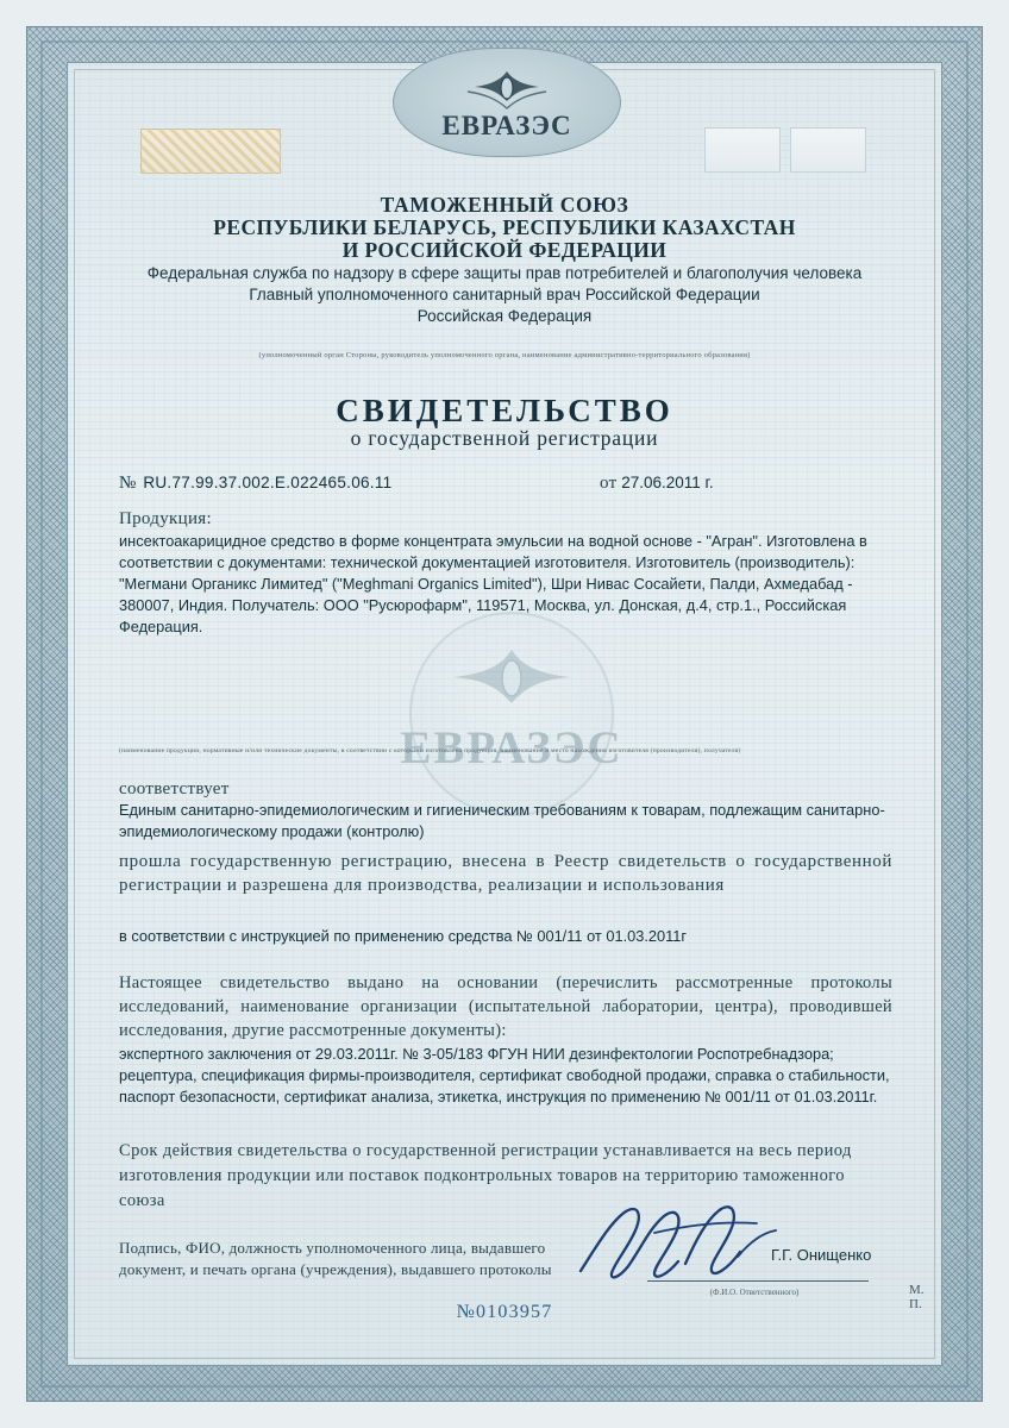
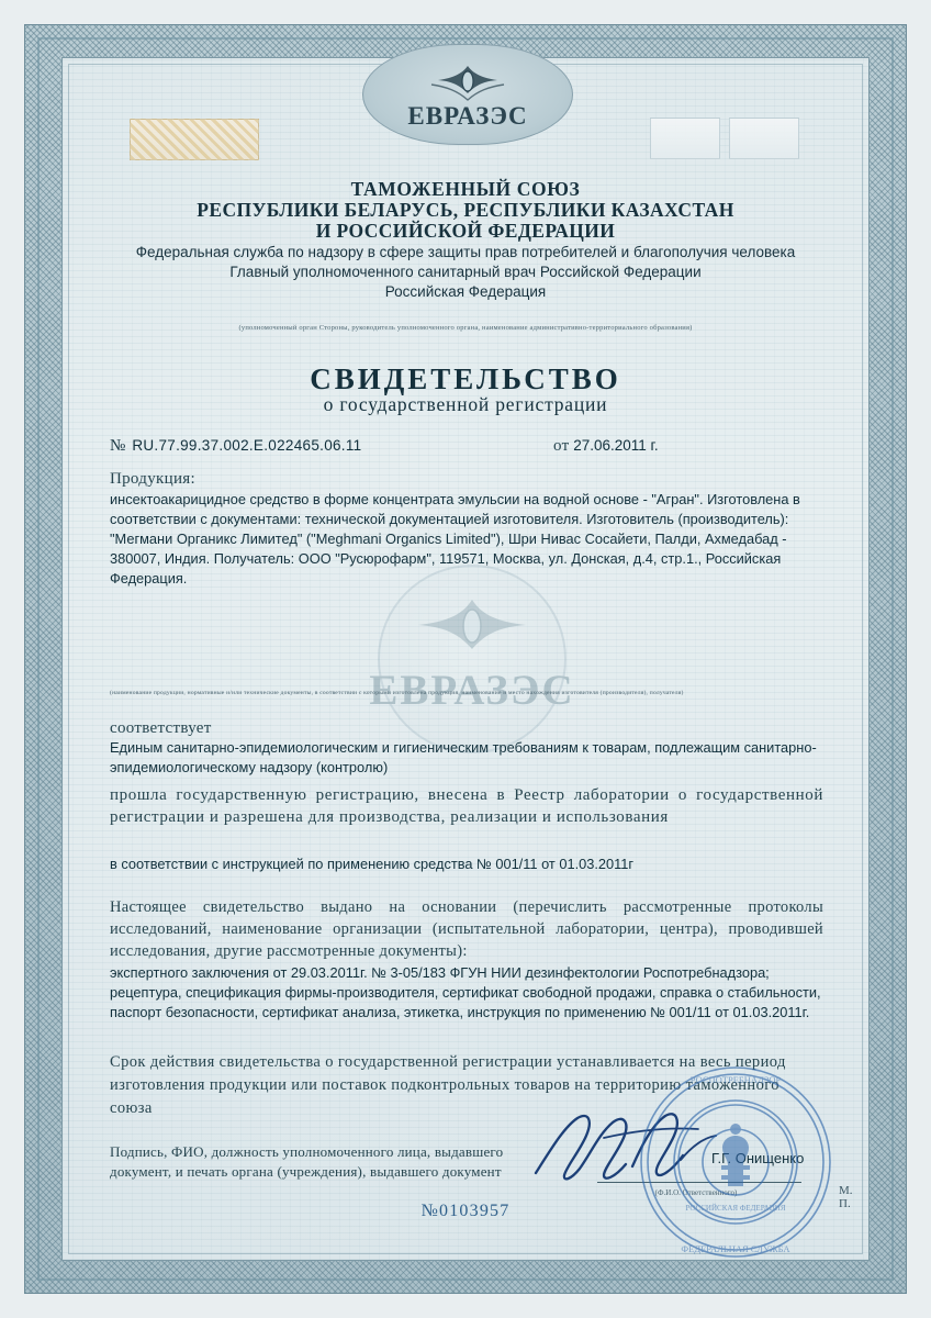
  ЕВРАЗЭС
  ЕВРАЗЭС
  ТАМОЖЕННЫЙ СОЮЗ
  РЕСПУБЛИКИ БЕЛАРУСЬ, РЕСПУБЛИКИ КАЗАХСТАН
  И РОССИЙСКОЙ ФЕДЕРАЦИИ
  Федеральная служба по надзору в сфере защиты прав потребителей и благополучия человека
  Главный уполномоченного санитарный врач Российской Федерации
  Российская Федерация
  СВИДЕТЕЛЬСТВО
  о государственной регистрации
  № RU.77.99.37.002.Е.022465.06.11
  от 27.06.2011 г.
  Продукция:
  инсектоакарицидное средство в форме концентрата эмульсии на водной основе - "Агран". Изготовлена в соответствии с документами: технической документацией изготовителя. Изготовитель (производитель): "Мегмани Органикс Лимитед" ("Meghmani Organics Limited"), Шри Нивас Сосайети, Палди, Ахмедабад - 380007, Индия. Получатель: ООО "Русюрофарм", 119571, Москва, ул. Донская, д.4, стр.1., Российская Федерация.
  соответствует
- Единым санитарно-эпидемиологическим и гигиеническим требованиям к товарам, подлежащим санитарно-эпидемиологическому продажи (контролю)
+ Единым санитарно-эпидемиологическим и гигиеническим требованиям к товарам, подлежащим санитарно-эпидемиологическому надзору (контролю)
- прошла государственную регистрацию, внесена в Реестр свидетельств о государственной регистрации и разрешена для производства, реализации и использования
+ прошла государственную регистрацию, внесена в Реестр лаборатории о государственной регистрации и разрешена для производства, реализации и использования
  в соответствии с инструкцией по применению средства № 001/11 от 01.03.2011г
  Настоящее свидетельство выдано на основании (перечислить рассмотренные протоколы исследований, наименование организации (испытательной лаборатории, центра), проводившей исследования, другие рассмотренные документы):
  экспертного заключения от 29.03.2011г. № 3-05/183 ФГУН НИИ дезинфектологии Роспотребнадзора; рецептура, спецификация фирмы-производителя, сертификат свободной продажи, справка о стабильности, паспорт безопасности, сертификат анализа, этикетка, инструкция по применению № 001/11 от 01.03.2011г.
  Срок действия свидетельства о государственной регистрации устанавливается на весь период изготовления продукции или поставок подконтрольных товаров на территорию таможенного союза
- Подпись, ФИО, должность уполномоченного лица, выдавшего документ, и печать органа (учреждения), выдавшего протоколы
+ Подпись, ФИО, должность уполномоченного лица, выдавшего документ, и печать органа (учреждения), выдавшего документ
  (Ф.И.О. Ответственного)
  Г.Г. Онищенко
  М. П.
  №0103957
+ РОСПОТРЕБНАДЗОР
+ ФЕДЕРАЛЬНАЯ СЛУЖБА
+ РОССИЙСКАЯ ФЕДЕРАЦИЯ
